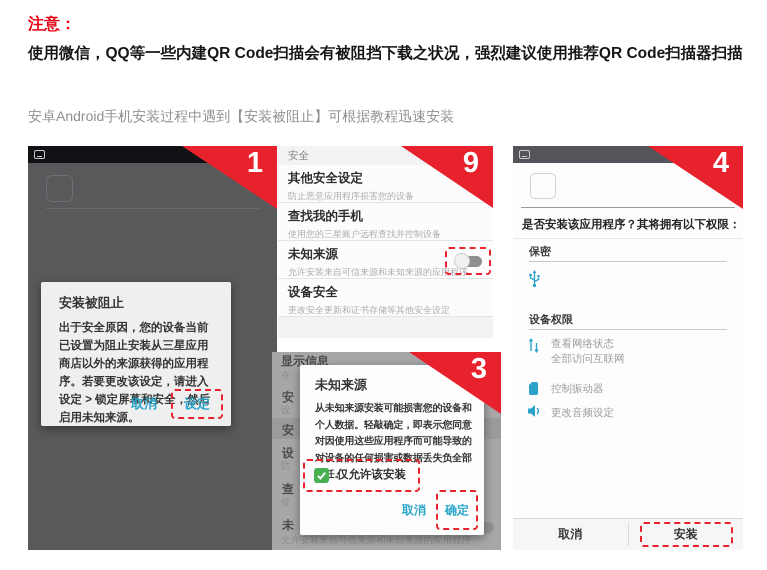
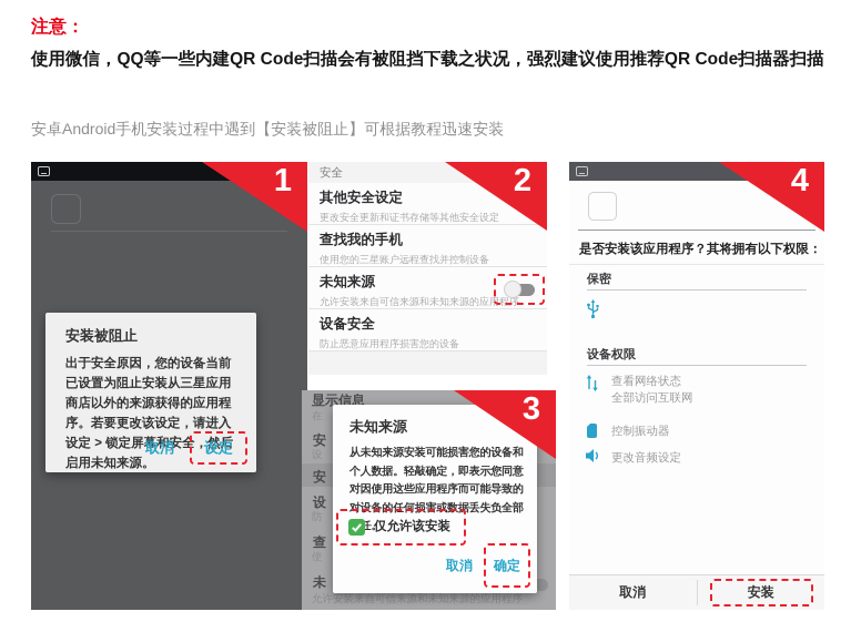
  注意：
  使用微信，QQ等一些内建QR Code扫描会有被阻挡下载之状况，强烈建议使用推荐QR Code扫描器扫描
  安卓Android手机安装过程中遇到【安装被阻止】可根据教程迅速安装
  安装被阻止
  出于安全原因，您的设备当前已设置为阻止安装从三星应用商店以外的来源获得的应用程序。若要更改该设定，请进入设定 > 锁定屏幕和安全，然后启用未知来源。
  取消
  设定
  1
  安全
  其他安全设定
- 防止恶意应用程序损害您的设备
+ 更改安全更新和证书存储等其他安全设定
  查找我的手机
  使用您的三星账户远程查找并控制设备
  未知来源
  允许安装来自可信来源和未知来源的应用程序
  设备安全
- 更改安全更新和证书存储等其他安全设定
+ 防止恶意应用程序损害您的设备
- 9
+ 2
  显示信息
  在
  安
  安
  设
  查
  使
  未
  允许安装来自可信来源和未知来源的应用程序
  未知来源
  从未知来源安装可能损害您的设备和个人数据。轻敲确定，即表示您同意对因使用这些应用程序而可能导致的对设备的任何损害或数据丢失负全部任。
  仅允许该安装
  取消
  确定
  3
  是否安装该应用程序？其将拥有以下权限：
  保密
  设备权限
  查看网络状态
  全部访问互联网
  控制振动器
  更改音频设定
  取消
  安装
  4
